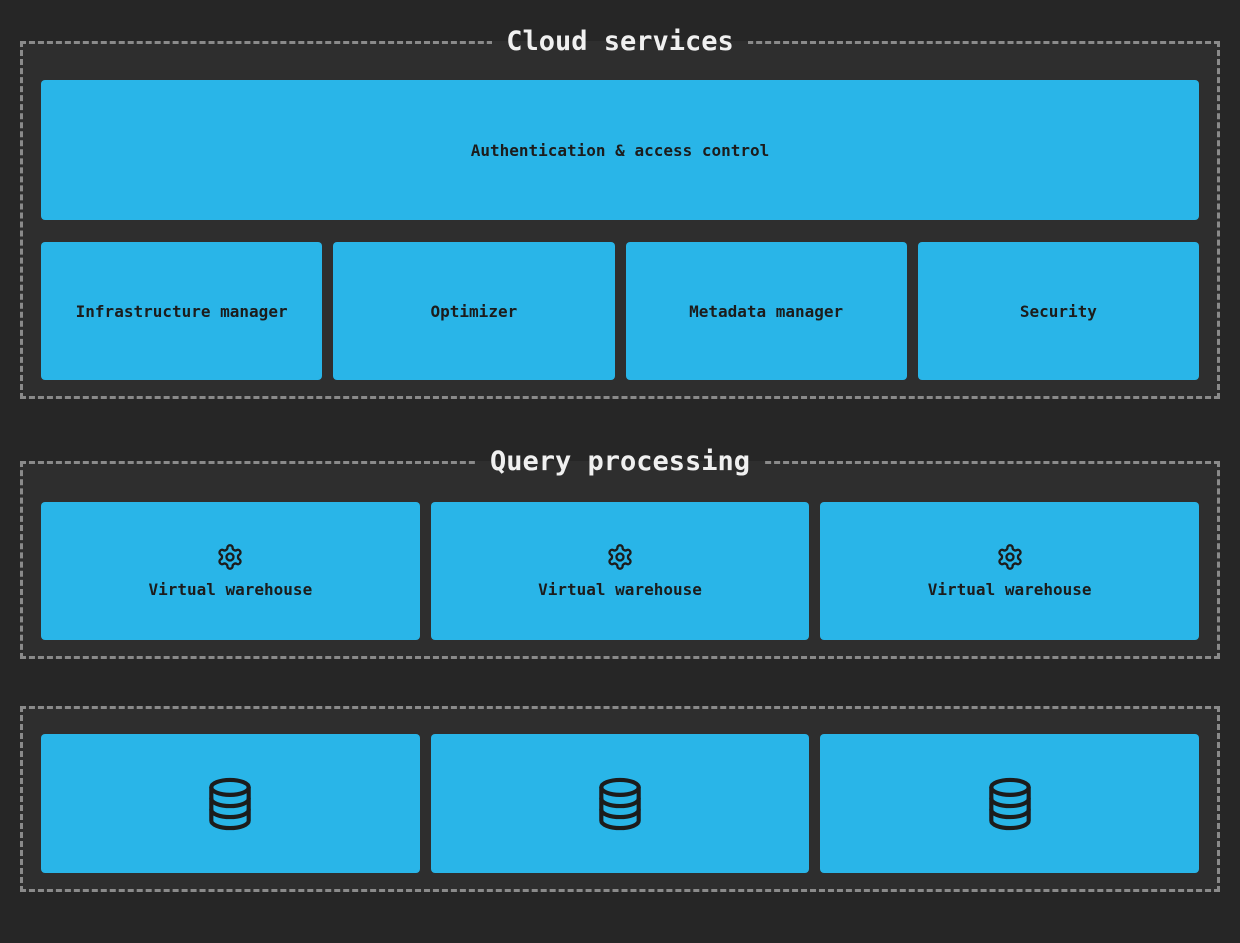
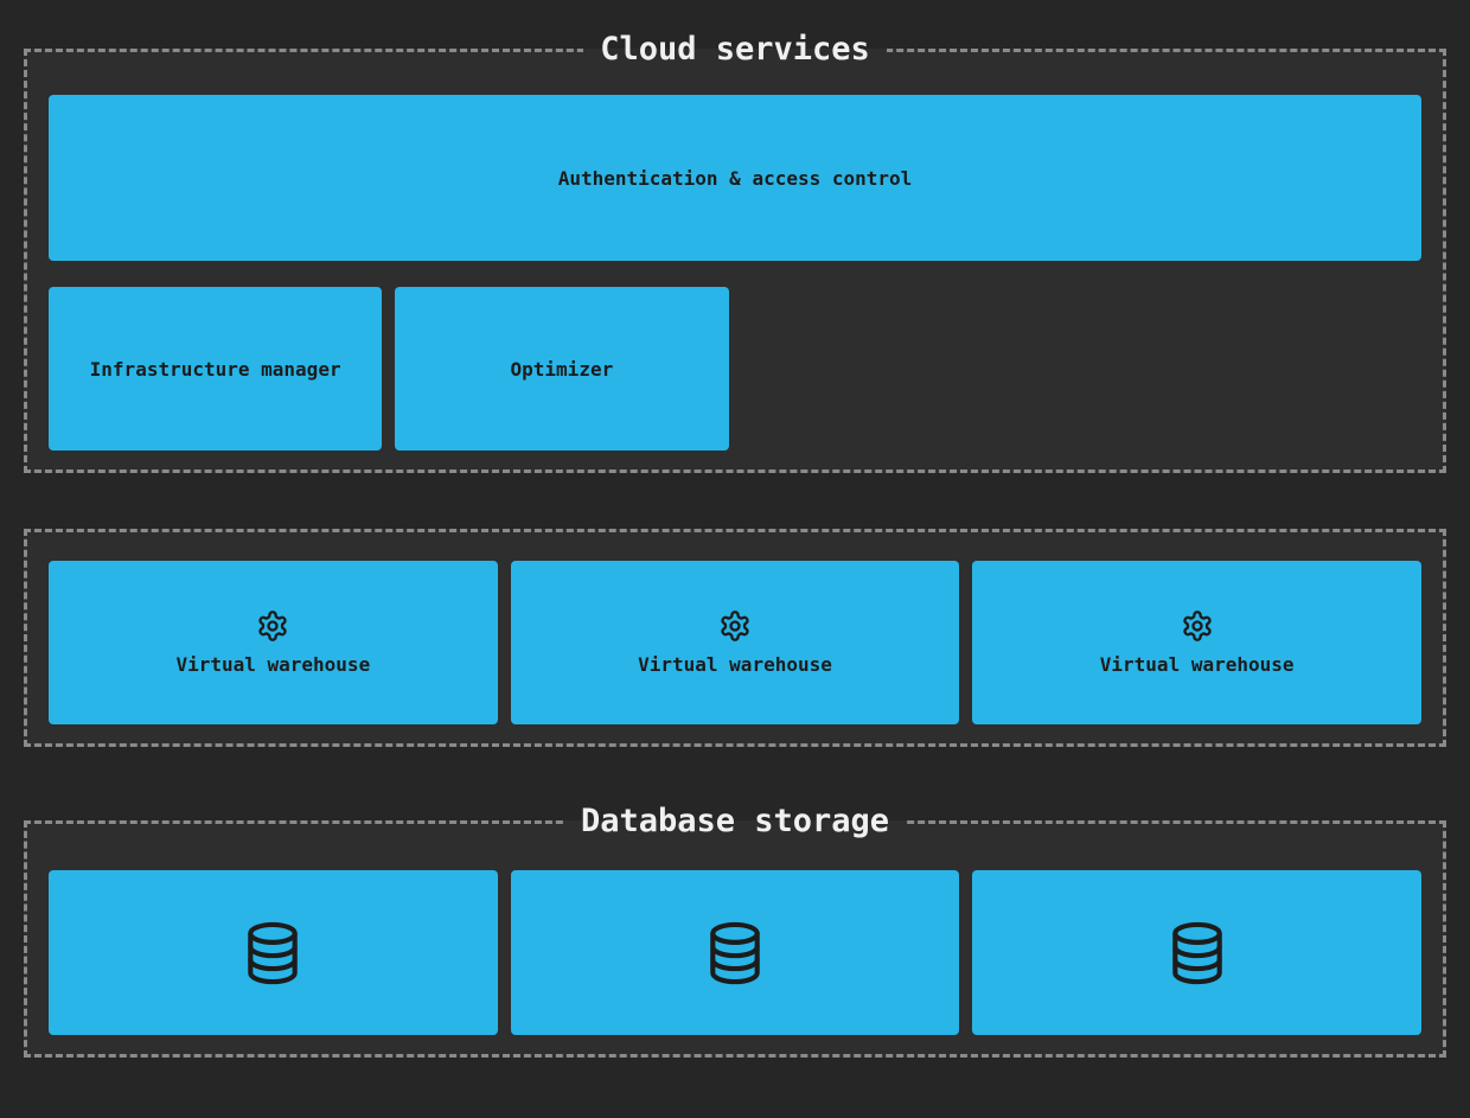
  Cloud services
  Authentication & access control
  Infrastructure manager
  Optimizer
- Metadata manager
- Security
- Query processing
  Virtual warehouse
  Virtual warehouse
  Virtual warehouse
+ Database storage
